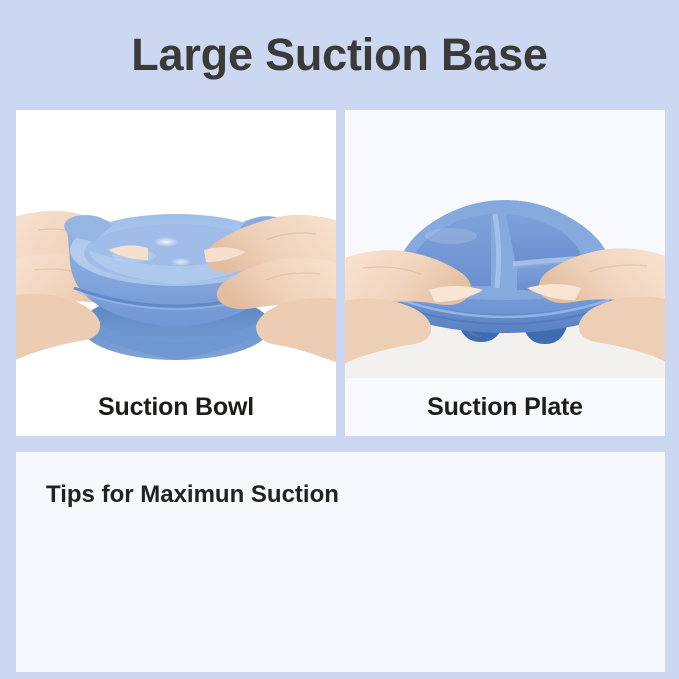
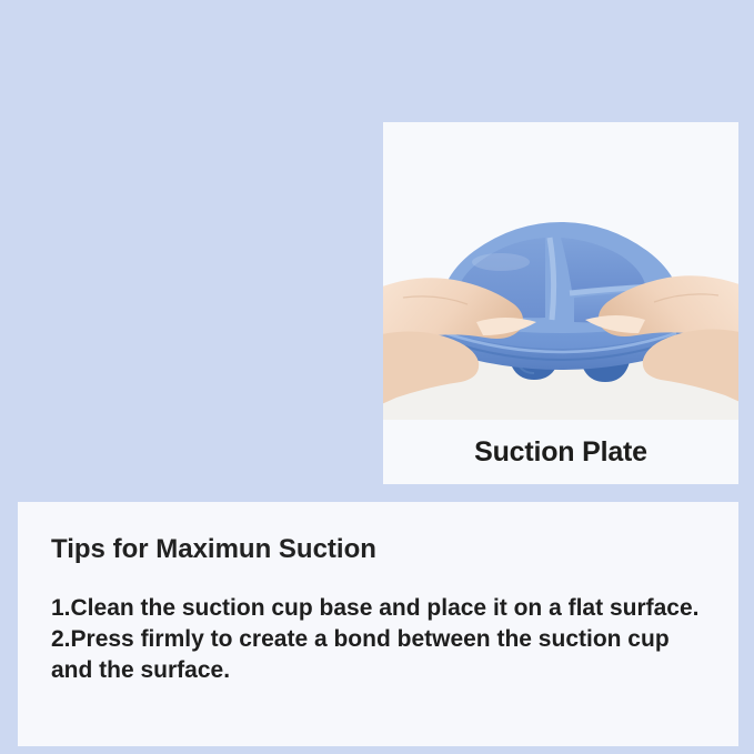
- Large Suction Base
- Suction Bowl
  Suction Plate
  Tips for Maximun Suction
+ 1.Clean the suction cup base and place it on a flat surface.
+ 2.Press firmly to create a bond between the suction cup and the surface.
